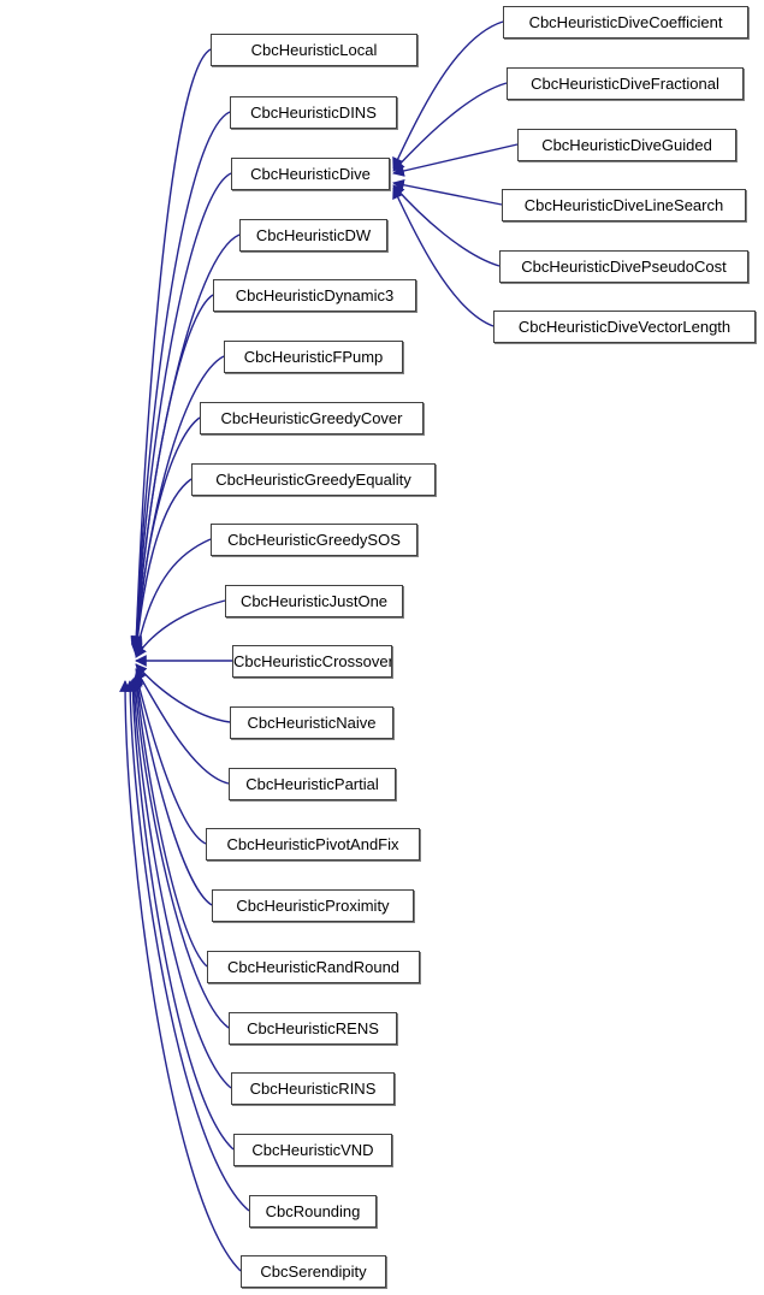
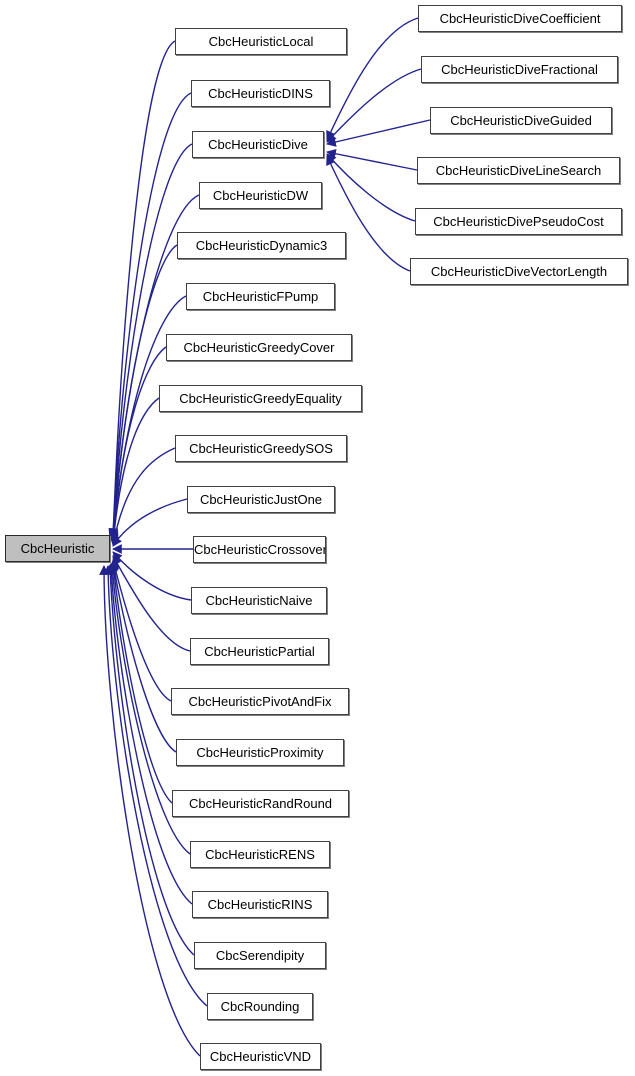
+ CbcHeuristic
  CbcHeuristicLocal
  CbcHeuristicDINS
  CbcHeuristicDive
  CbcHeuristicDW
  CbcHeuristicDynamic3
  CbcHeuristicFPump
  CbcHeuristicGreedyCover
  CbcHeuristicGreedyEquality
  CbcHeuristicGreedySOS
  CbcHeuristicJustOne
  CbcHeuristicCrossover
  CbcHeuristicNaive
  CbcHeuristicPartial
  CbcHeuristicPivotAndFix
  CbcHeuristicProximity
  CbcHeuristicRandRound
  CbcHeuristicRENS
  CbcHeuristicRINS
- CbcHeuristicVND
+ CbcSerendipity
  CbcRounding
- CbcSerendipity
+ CbcHeuristicVND
  CbcHeuristicDiveCoefficient
  CbcHeuristicDiveFractional
  CbcHeuristicDiveGuided
  CbcHeuristicDiveLineSearch
  CbcHeuristicDivePseudoCost
  CbcHeuristicDiveVectorLength
